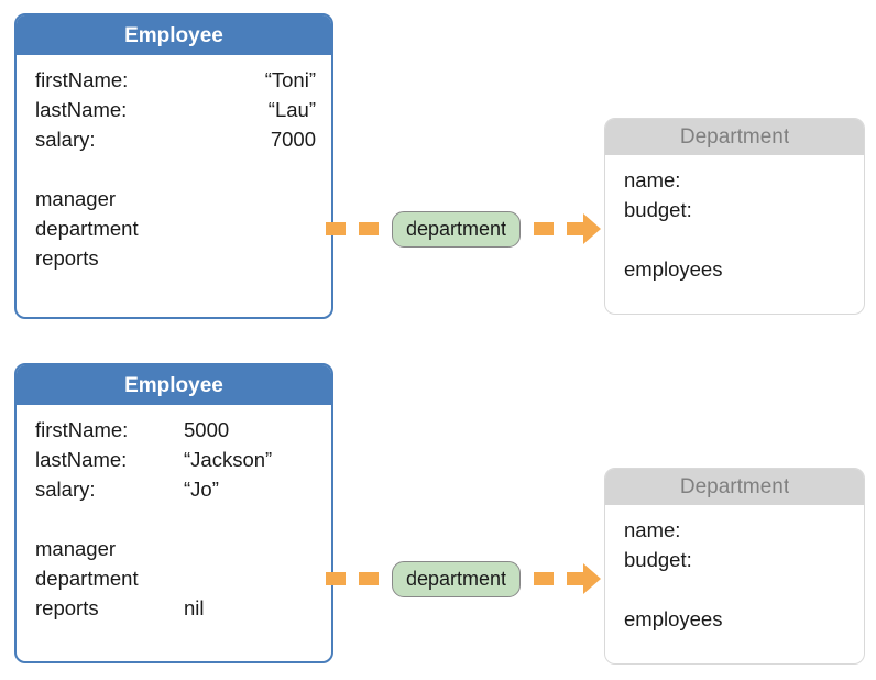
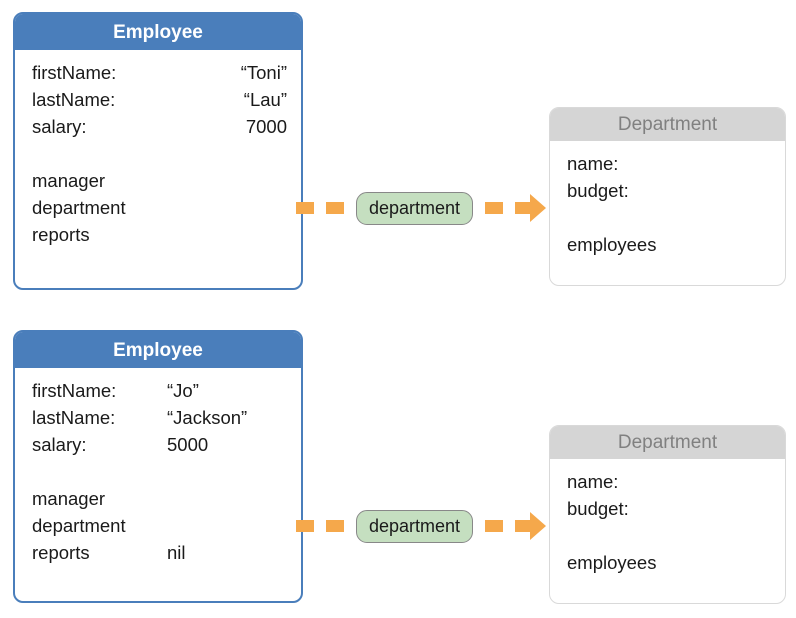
  Employee
  firstName:
  “Toni”
  lastName:
  “Lau”
  salary:
  7000
  manager
  department
  reports
  department
  Department
  name:
  budget:
  employees
  Employee
  firstName:
- 5000
+ “Jo”
  lastName:
  “Jackson”
  salary:
- “Jo”
+ 5000
  manager
  department
  reports
  nil
  department
  Department
  name:
  budget:
  employees
